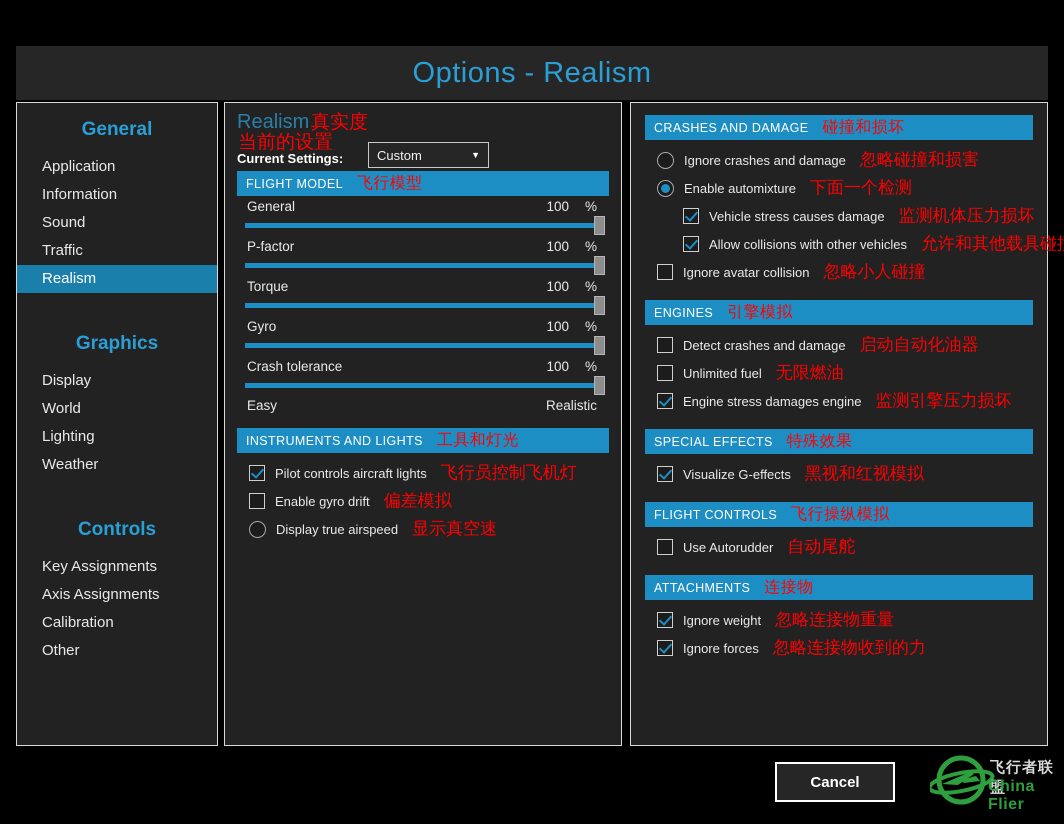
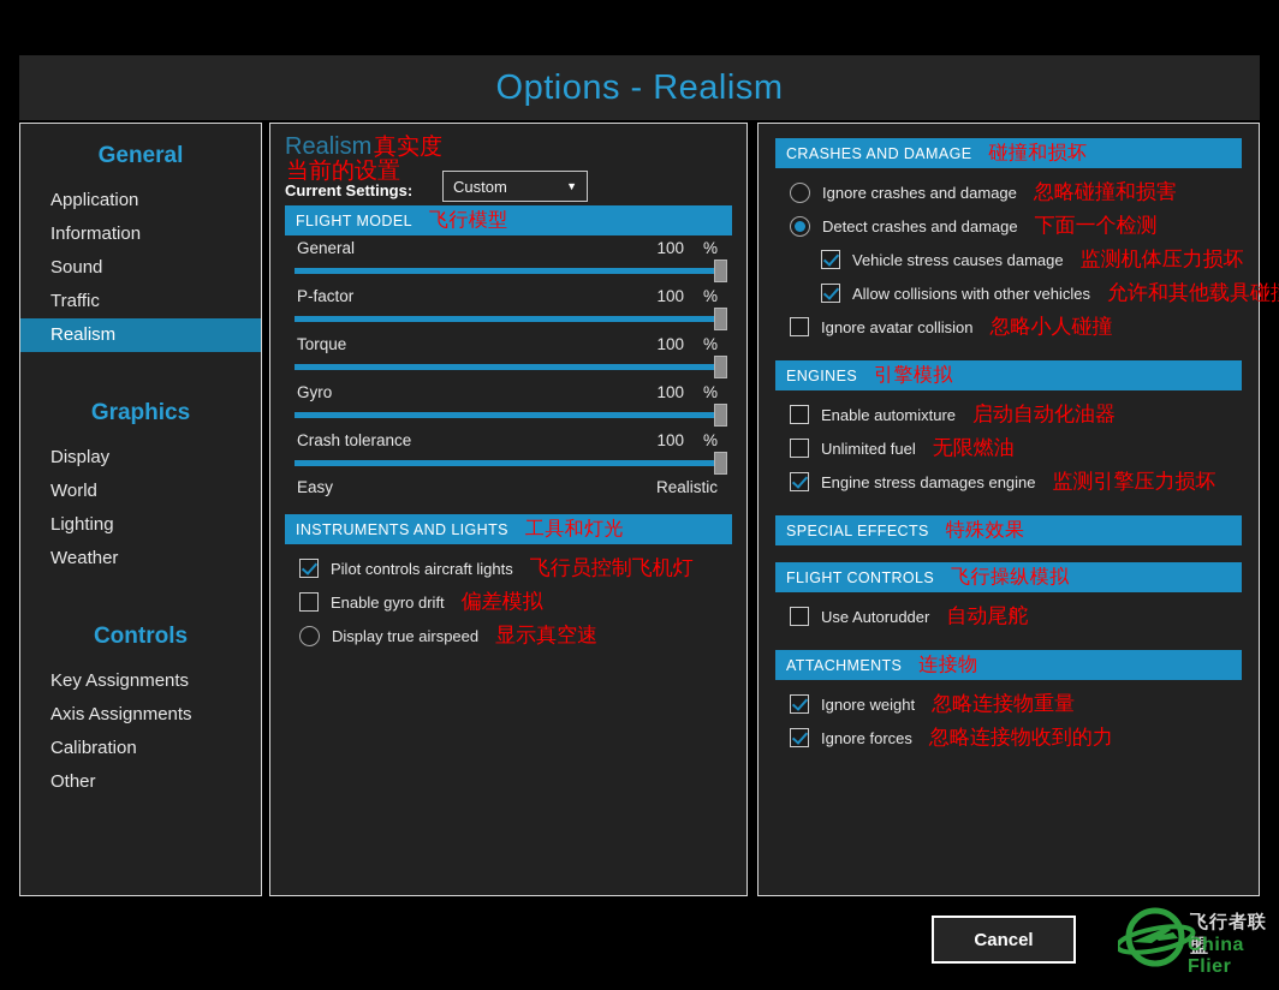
  Options - Realism
  General
  Application
  Information
  Sound
  Traffic
  Realism
  Graphics
  Display
  World
  Lighting
  Weather
  Controls
  Key Assignments
  Axis Assignments
  Calibration
  Other
  Realism
  真实度
  当前的设置
  Current Settings:
  Custom
  ▼
  FLIGHT MODEL
  飞行模型
  General
  100
  %
  P-factor
  100
  %
  Torque
  100
  %
  Gyro
  100
  %
  Crash tolerance
  100
  %
  Easy
  Realistic
  INSTRUMENTS AND LIGHTS
  工具和灯光
  Pilot controls aircraft lights
  飞行员控制飞机灯
  Enable gyro drift
  偏差模拟
  Display true airspeed
  显示真空速
  CRASHES AND DAMAGE
  碰撞和损坏
  Ignore crashes and damage
  忽略碰撞和损害
- Enable automixture
+ Detect crashes and damage
  下面一个检测
  Vehicle stress causes damage
  监测机体压力损坏
  Allow collisions with other vehicles
  允许和其他载具碰
  Ignore avatar collision
  忽略小人碰撞
  ENGINES
  引擎模拟
- Detect crashes and damage
+ Enable automixture
  启动自动化油器
  Unlimited fuel
  无限燃油
  Engine stress damages engine
  监测引擎压力损坏
  SPECIAL EFFECTS
  特殊效果
- Visualize G-effects
- 黑视和红视模拟
  FLIGHT CONTROLS
  飞行操纵模拟
  Use Autorudder
  自动尾舵
  ATTACHMENTS
  连接物
  Ignore weight
  忽略连接物重量
  Ignore forces
  忽略连接物收到的力
  Cancel
  飞行者联盟
  China Flier
